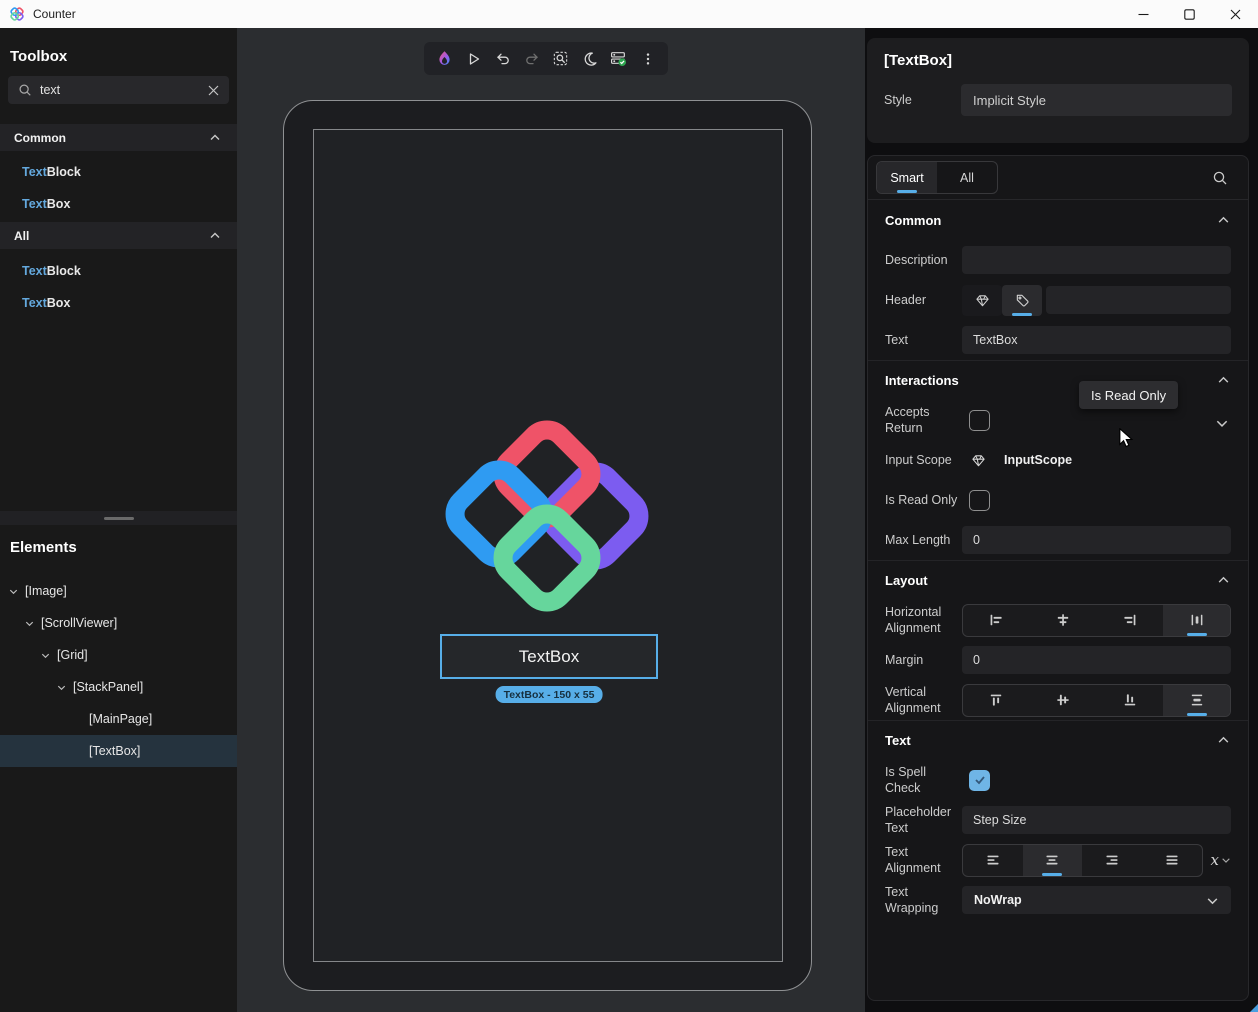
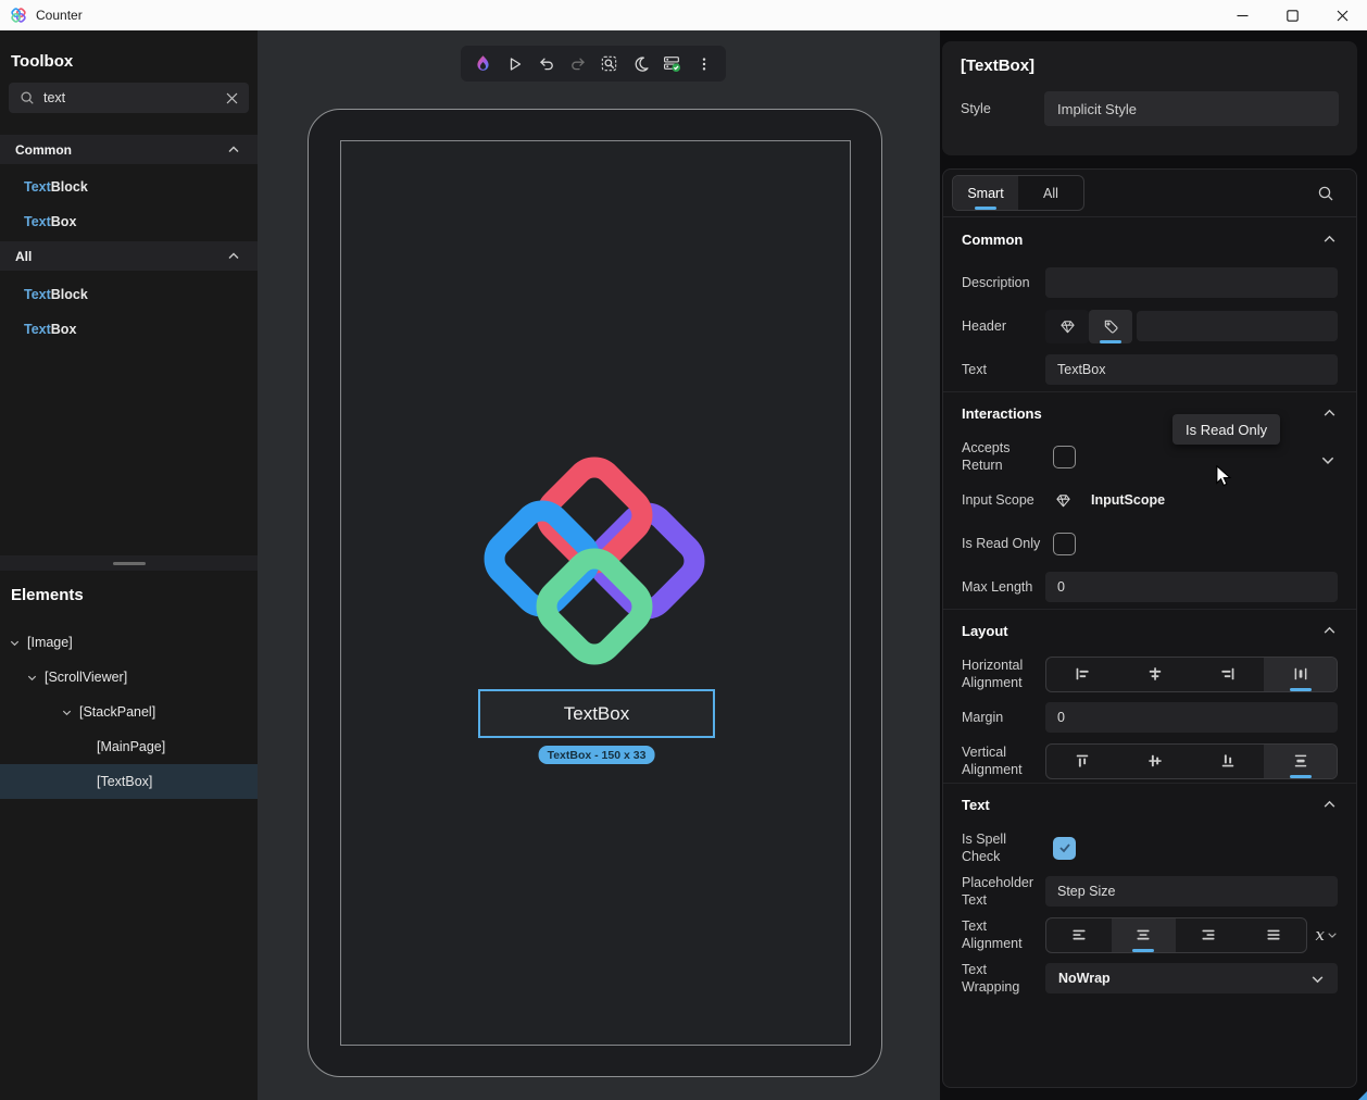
  Counter
  Toolbox
  text
  Common
  Text
  Block
  Text
  Box
  All
  Text
  Block
  Text
  Box
  Elements
  [Image]
  [ScrollViewer]
- [Grid]
  [StackPanel]
  [MainPage]
  [TextBox]
  TextBox
- TextBox - 150 x 55
+ TextBox - 150 x 33
  [TextBox]
  Style
  Implicit Style
  Smart
  All
  Common
  Description
  Header
  Text
  TextBox
  Interactions
  Is Read Only
  Accepts Return
  Input Scope
  InputScope
  Is Read Only
  Max Length
  0
  Layout
  Horizontal Alignment
  Margin
  0
  Vertical Alignment
  Text
  Is Spell Check
  Placeholder Text
  Step Size
  Text Alignment
  x
  Text Wrapping
  NoWrap
